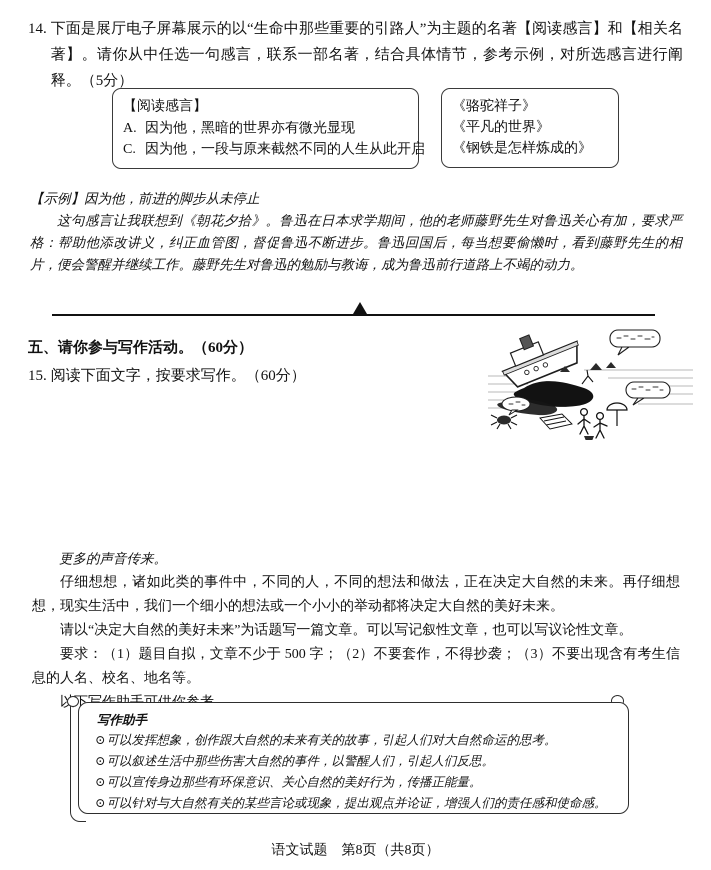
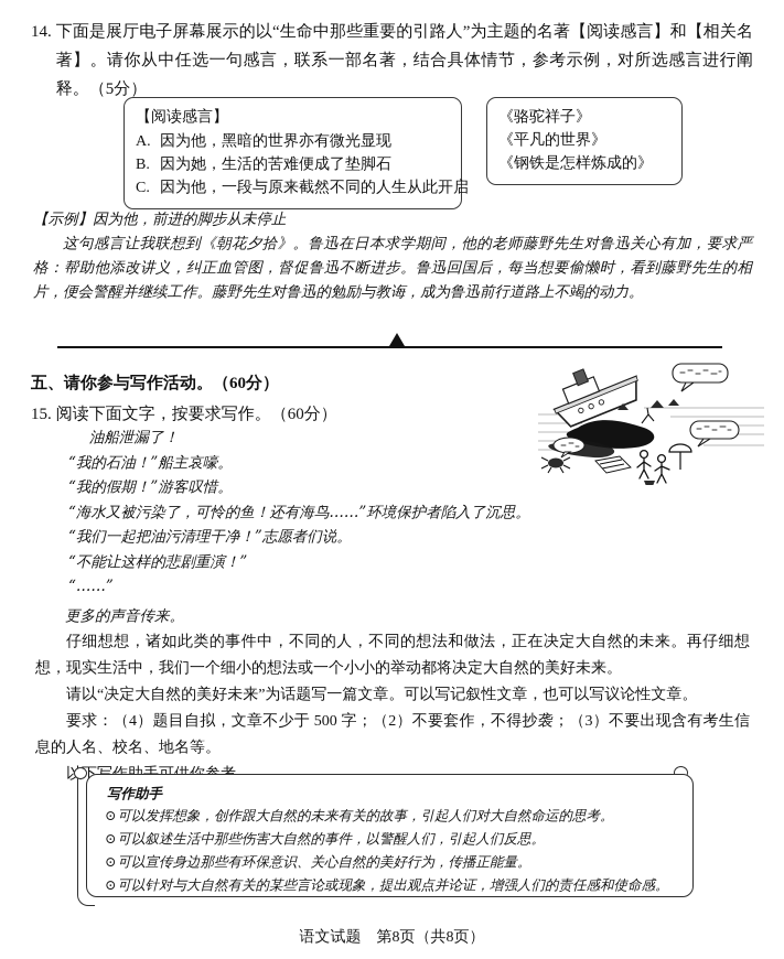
  14.
  下面是展厅电子屏幕展示的以“生命中那些重要的引路人”为主题的名著【阅读感言】和【相关名著】。请你从中任选一句感言，联系一部名著，结合具体情节，参考示例，对所选感言进行阐释。（5分）
  【阅读感言】
  A.
  因为他，黑暗的世界亦有微光显现
+ B.
+ 因为她，生活的苦难便成了垫脚石
  C.
  因为他，一段与原来截然不同的人生从此开启
  《骆驼祥子》
  《平凡的世界》
  《钢铁是怎样炼成的》
  【示例】因为他，前进的脚步从未停止
  这句感言让我联想到《朝花夕拾》。鲁迅在日本求学期间，他的老师藤野先生对鲁迅关心有加，要求严格：帮助他添改讲义，纠正血管图，督促鲁迅不断进步。鲁迅回国后，每当想要偷懒时，看到藤野先生的相片，便会警醒并继续工作。藤野先生对鲁迅的勉励与教诲，成为鲁迅前行道路上不竭的动力。
  五、请你参与写作活动。（60分）
  15.
  阅读下面文字，按要求写作。（60分）
+ 油船泄漏了！
+ “我的石油！”船主哀嚎。
+ “我的假期！”游客叹惜。
+ “海水又被污染了，可怜的鱼！还有海鸟……”环境保护者陷入了沉思。
+ “我们一起把油污清理干净！”志愿者们说。
+ “不能让这样的悲剧重演！”
+ “……”
  更多的声音传来。
  仔细想想，诸如此类的事件中，不同的人，不同的想法和做法，正在决定大自然的未来。再仔细想想，现实生活中，我们一个细小的想法或一个小小的举动都将决定大自然的美好未来。
  请以“决定大自然的美好未来”为话题写一篇文章。可以写记叙性文章，也可以写议论性文章。
- 要求：（1）题目自拟，文章不少于 500 字；（2）不要套作，不得抄袭；（3）不要出现含有考生信息的人名、校名、地名等。
+ 要求：（4）题目自拟，文章不少于 500 字；（2）不要套作，不得抄袭；（3）不要出现含有考生信息的人名、校名、地名等。
  写作助手
  ⊙可以发挥想象，创作跟大自然的未来有关的故事，引起人们对大自然命运的思考。
  ⊙可以叙述生活中那些伤害大自然的事件，以警醒人们，引起人们反思。
  ⊙可以宣传身边那些有环保意识、关心自然的美好行为，传播正能量。
  ⊙可以针对与大自然有关的某些言论或现象，提出观点并论证，增强人们的责任感和使命感。
  语文试题 第8页（共8页）
